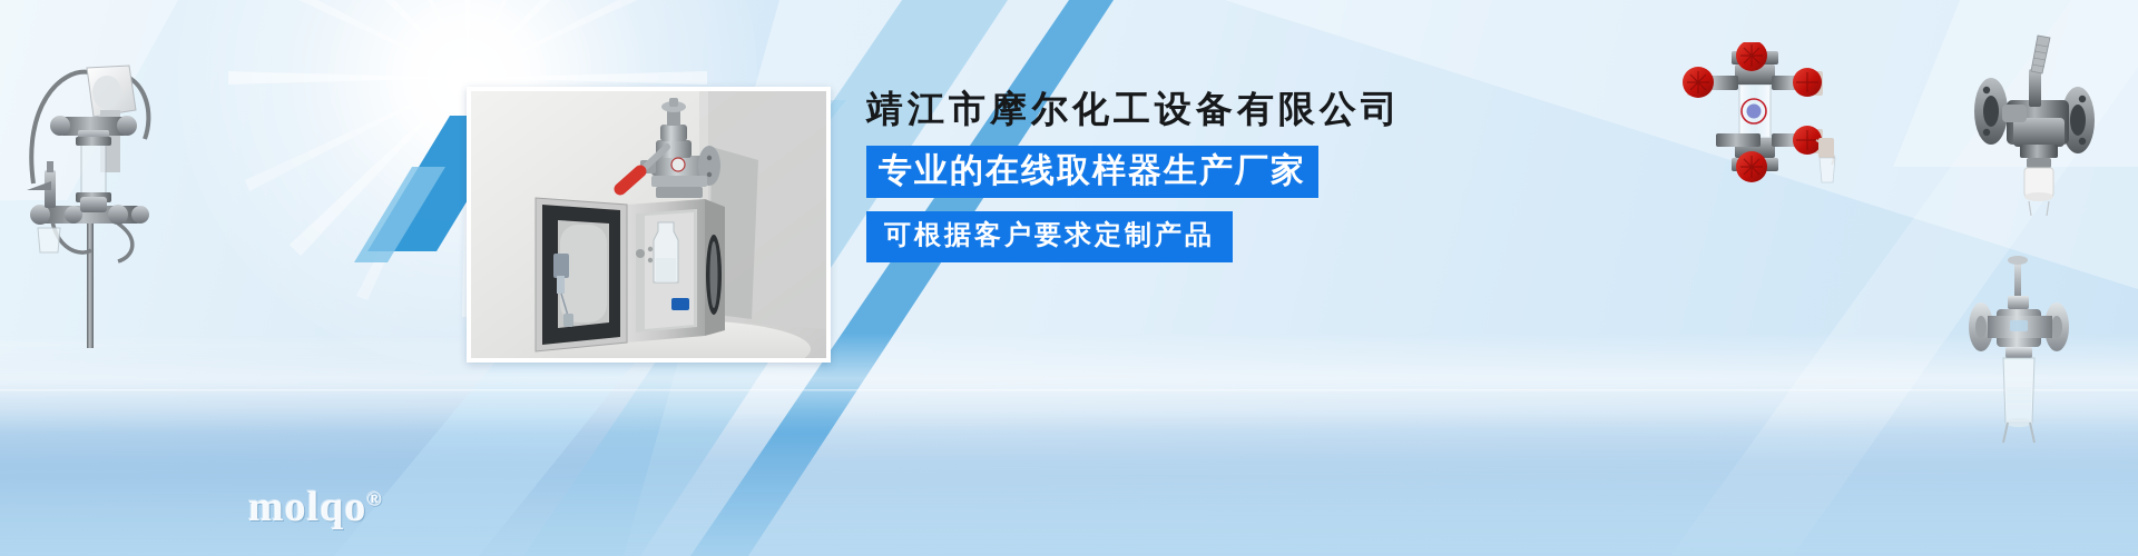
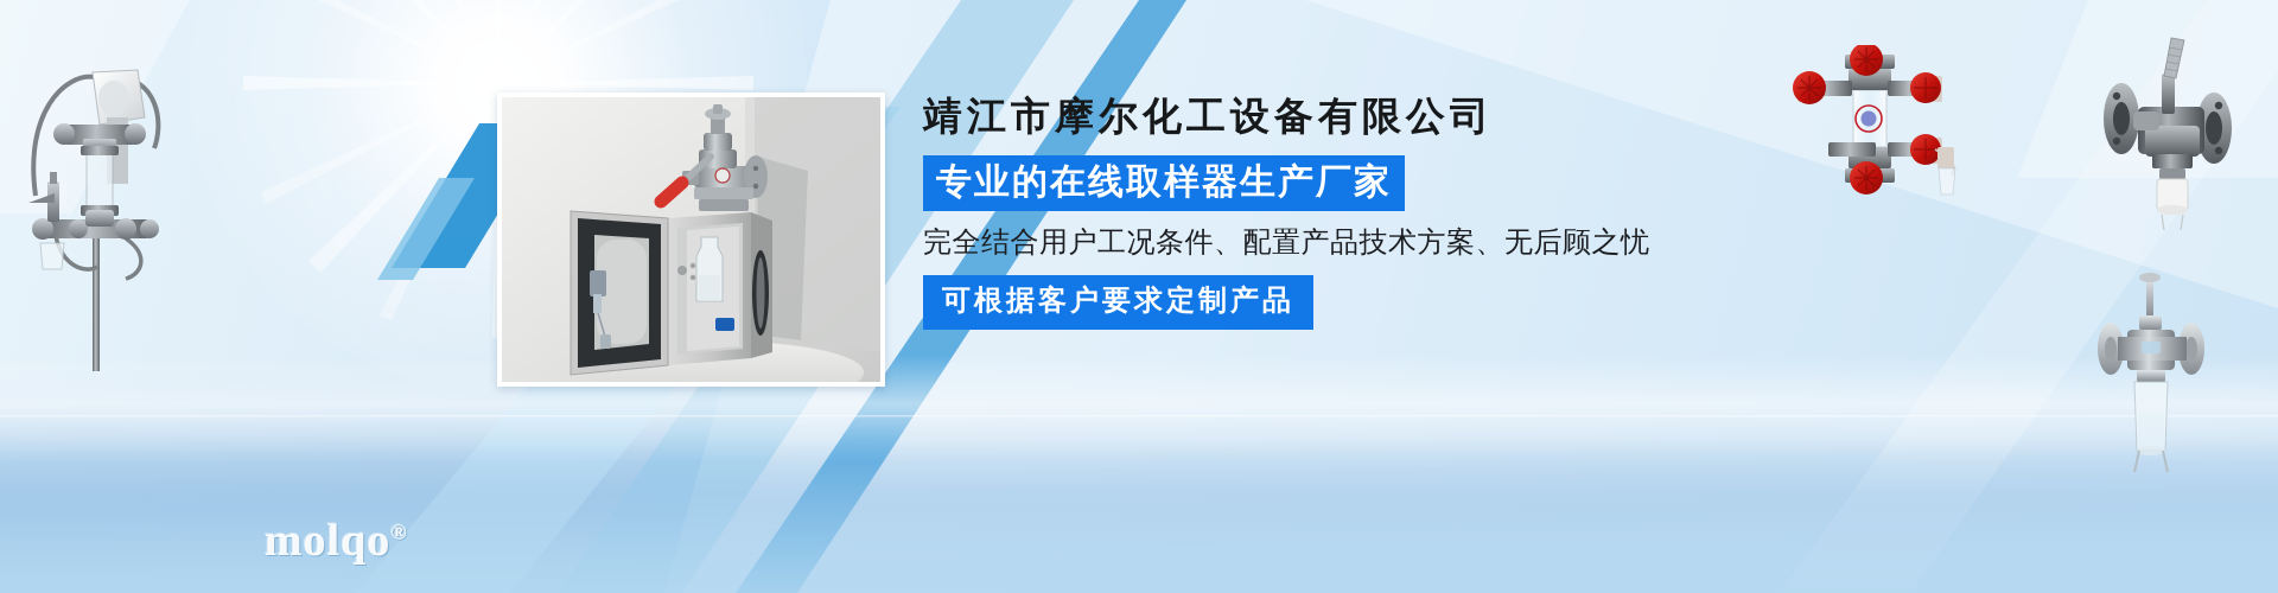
  靖江市摩尔化工设备有限公司
  专业的在线取样器生产厂家
+ 完全结合用户工况条件、配置产品技术方案、无后顾之忧
  可根据客户要求定制产品
  molqo®
